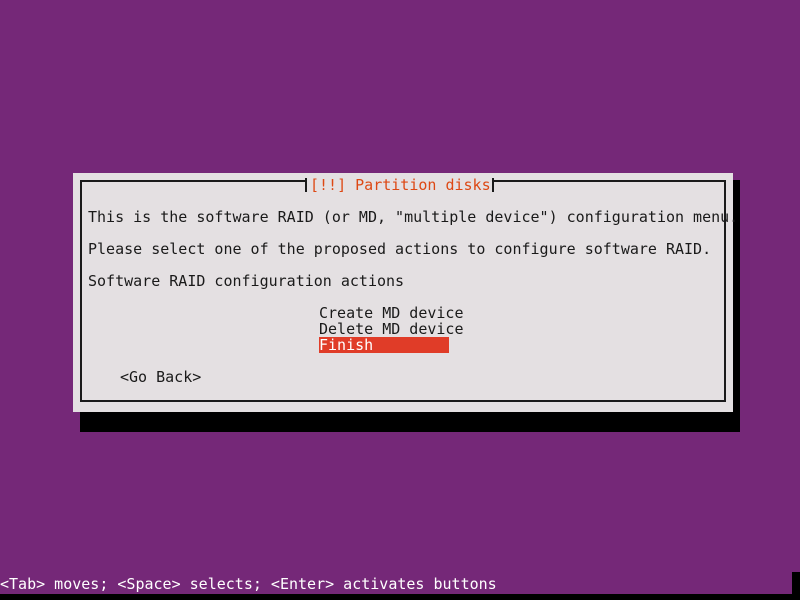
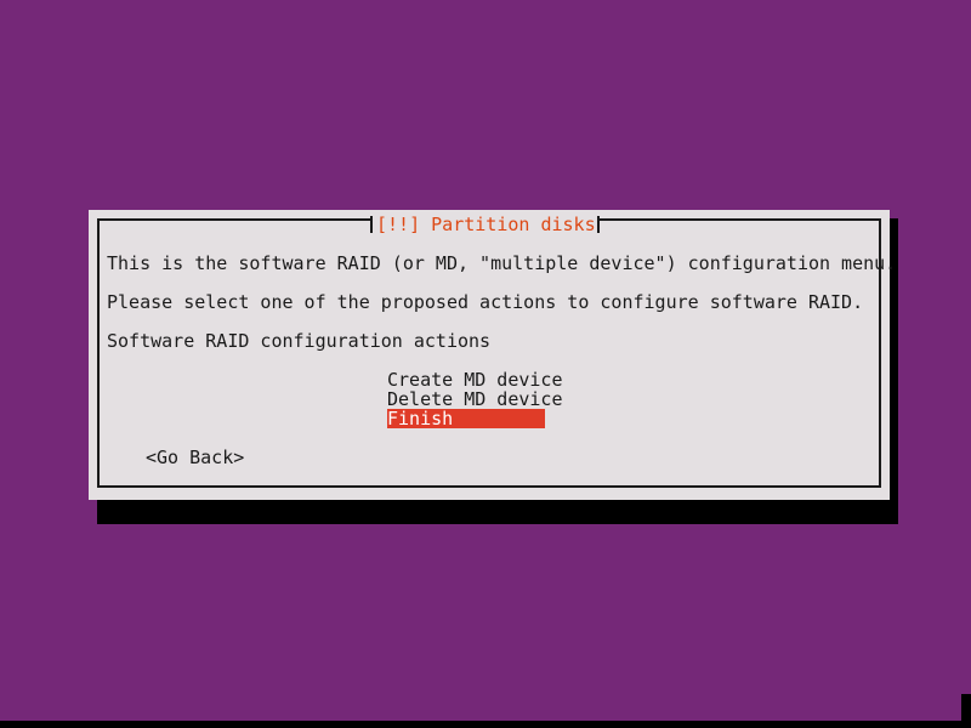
  [!!] Partition disks
  This is the software RAID (or MD, "multiple device") configuration menu.
  Please select one of the proposed actions to configure software RAID.
  Software RAID configuration actions
  Create MD device
  Delete MD device
  Finish
  <Go Back>
- <Tab> moves; <Space> selects; <Enter> activates buttons
